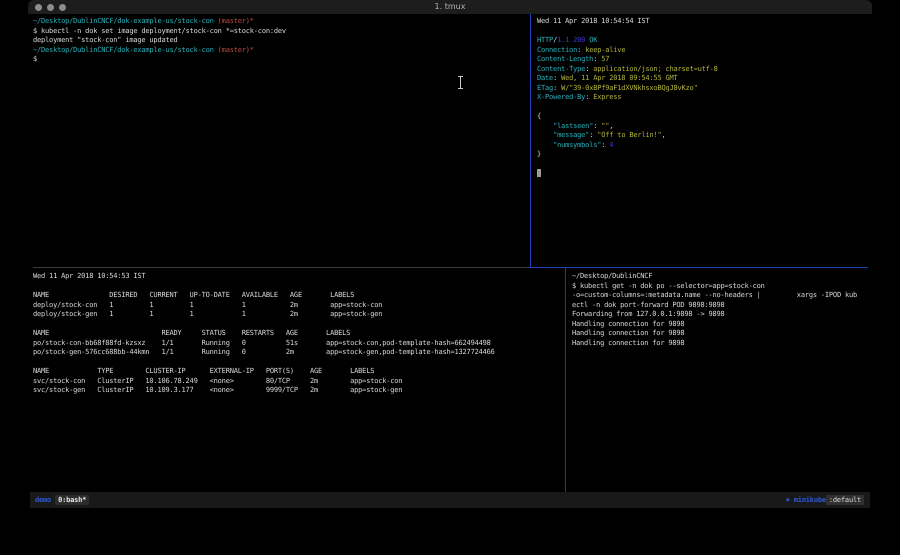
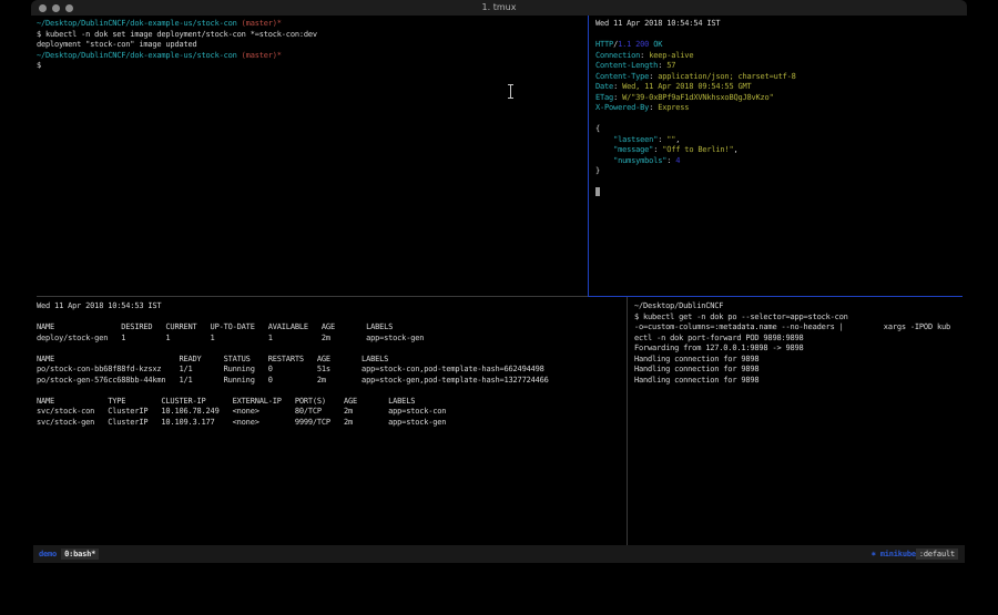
  1. tmux
  ~/Desktop/DublinCNCF/dok-example-us/stock-con (master)*
  $ kubectl -n dok set image deployment/stock-con *=stock-con:dev
  deployment "stock-con" image updated
  ~/Desktop/DublinCNCF/dok-example-us/stock-con (master)*
  $
  Wed 11 Apr 2018 10:54:54 IST
  HTTP/1.1 200 OK
  Connection: keep-alive
  Content-Length: 57
  Content-Type: application/json; charset=utf-8
  Date: Wed, 11 Apr 2018 09:54:55 GMT
  ETag: W/"39-0xBPf9aF1dXVNkhsxoBQgJ8vKzo"
  X-Powered-By: Express
  {
  "lastseen": "",
  "message": "Off to Berlin!",
  "numsymbols": 4
  }
  Wed 11 Apr 2018 10:54:53 IST
  NAME DESIRED CURRENT UP-TO-DATE AVAILABLE AGE LABELS
- deploy/stock-con 1 1 1 1 2m app=stock-con
  deploy/stock-gen 1 1 1 1 2m app=stock-gen
  NAME READY STATUS RESTARTS AGE LABELS
  po/stock-con-bb68f88fd-kzsxz 1/1 Running 0 51s app=stock-con,pod-template-hash=662494498
  po/stock-gen-576cc688bb-44kmn 1/1 Running 0 2m app=stock-gen,pod-template-hash=1327724466
  NAME TYPE CLUSTER-IP EXTERNAL-IP PORT(S) AGE LABELS
  svc/stock-con ClusterIP 10.106.78.249 <none> 80/TCP 2m app=stock-con
  svc/stock-gen ClusterIP 10.109.3.177 <none> 9999/TCP 2m app=stock-gen
  ~/Desktop/DublinCNCF
  $ kubectl get -n dok po --selector=app=stock-con
  -o=custom-columns=:metadata.name --no-headers | xargs -IPOD kub
  ectl -n dok port-forward POD 9898:9898
  Forwarding from 127.0.0.1:9898 -> 9898
  Handling connection for 9898
  Handling connection for 9898
  Handling connection for 9898
  demo
  0:bash*
  ⎈
  minikube
  :default
